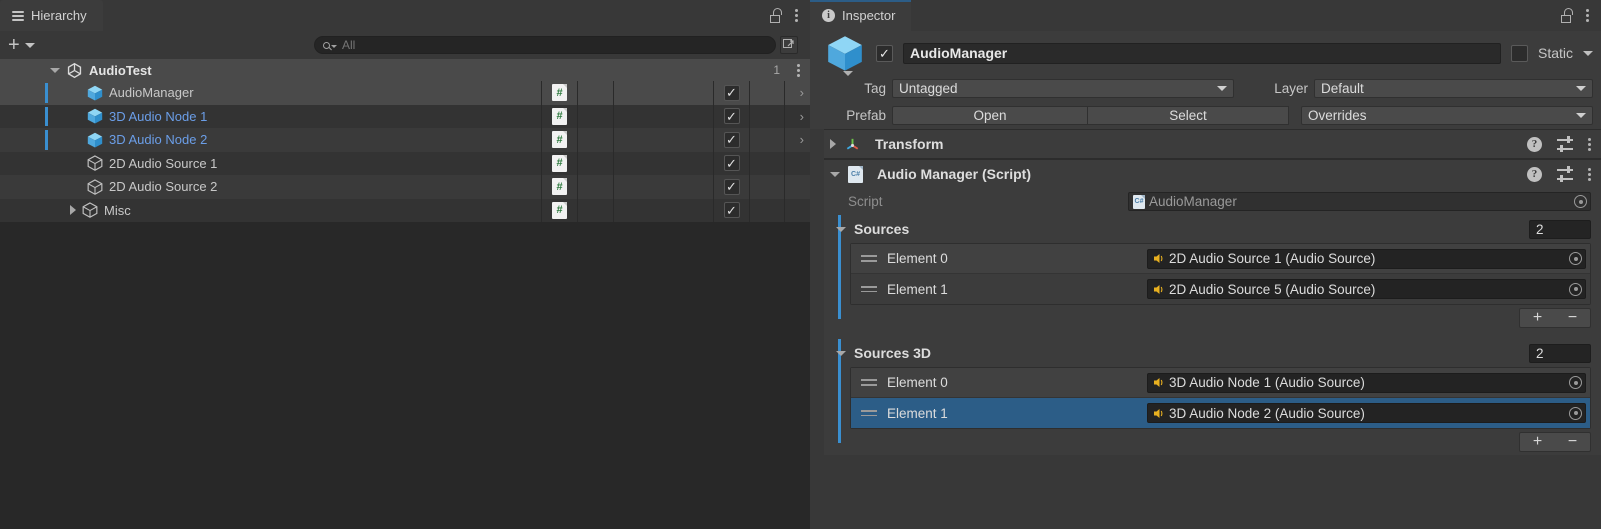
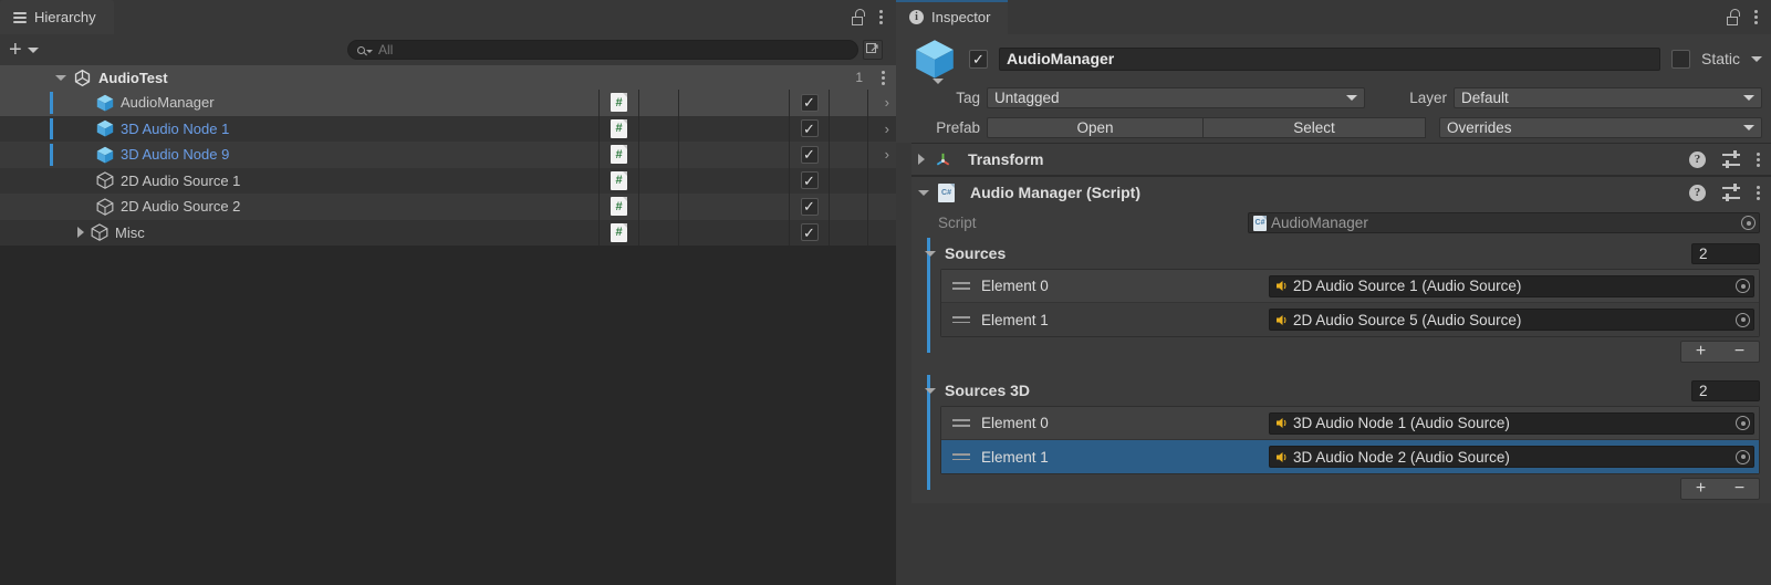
  Hierarchy
  +
  All
  AudioTest
  1
  AudioManager
  ✓
  ›
  3D Audio Node 1
  ✓
  ›
- 3D Audio Node 2
+ 3D Audio Node 9
  ✓
  ›
  2D Audio Source 1
  ✓
  2D Audio Source 2
  ✓
  Misc
  ✓
  i
  Inspector
  ✓
  AudioManager
  Static
  Tag
  Untagged
  Layer
  Default
  Prefab
  Open
  Select
  Overrides
  Transform
  ?
  Audio Manager (Script)
  ?
  Script
  AudioManager
  Sources
  2
  Element 0
  2D Audio Source 1 (Audio Source)
  Element 1
  2D Audio Source 5 (Audio Source)
  +
  −
  Sources 3D
  2
  Element 0
  3D Audio Node 1 (Audio Source)
  Element 1
  3D Audio Node 2 (Audio Source)
  +
  −
